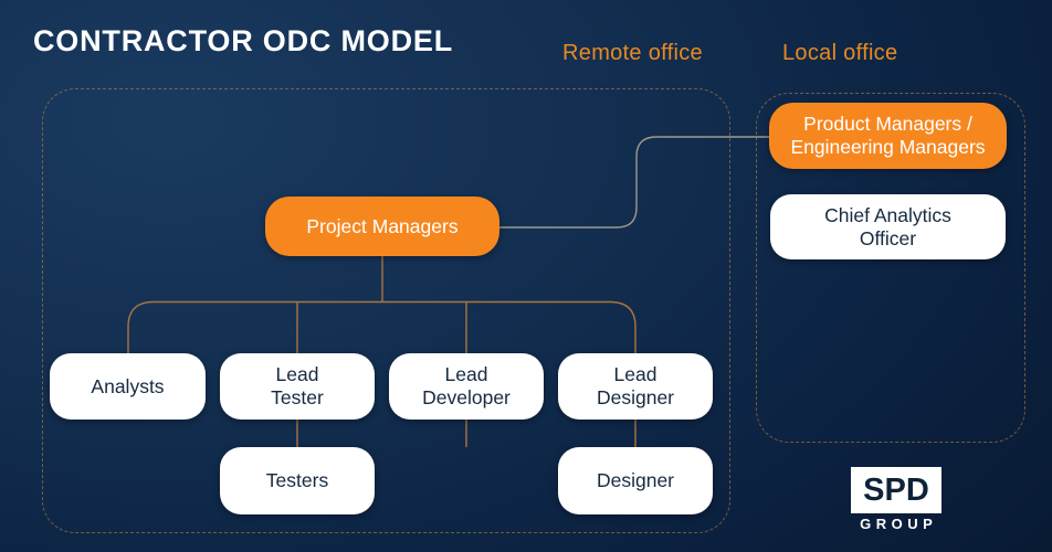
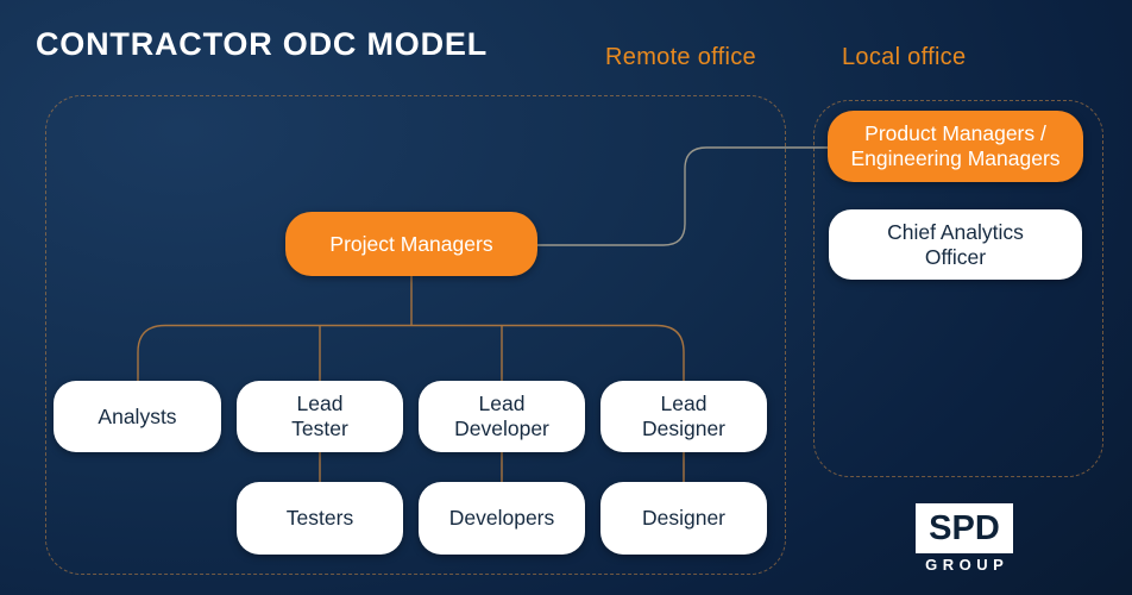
  CONTRACTOR ODC MODEL
  Remote office
  Local office
  Project Managers
  Product Managers /
  Engineering Managers
  Chief Analytics
  Officer
  Analysts
  Lead
  Tester
  Lead
  Developer
  Lead
  Designer
  Testers
+ Developers
  Designer
  SPD
  GROUP
